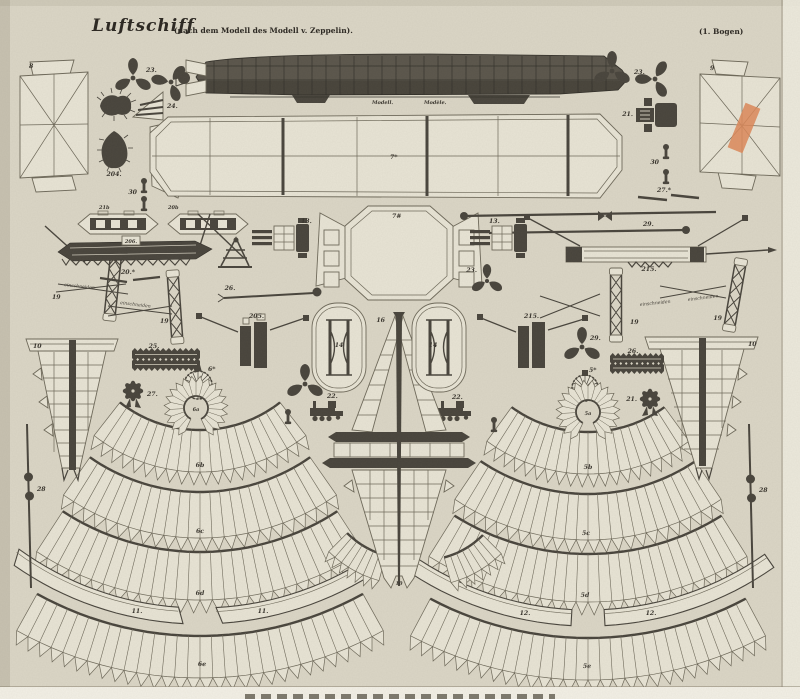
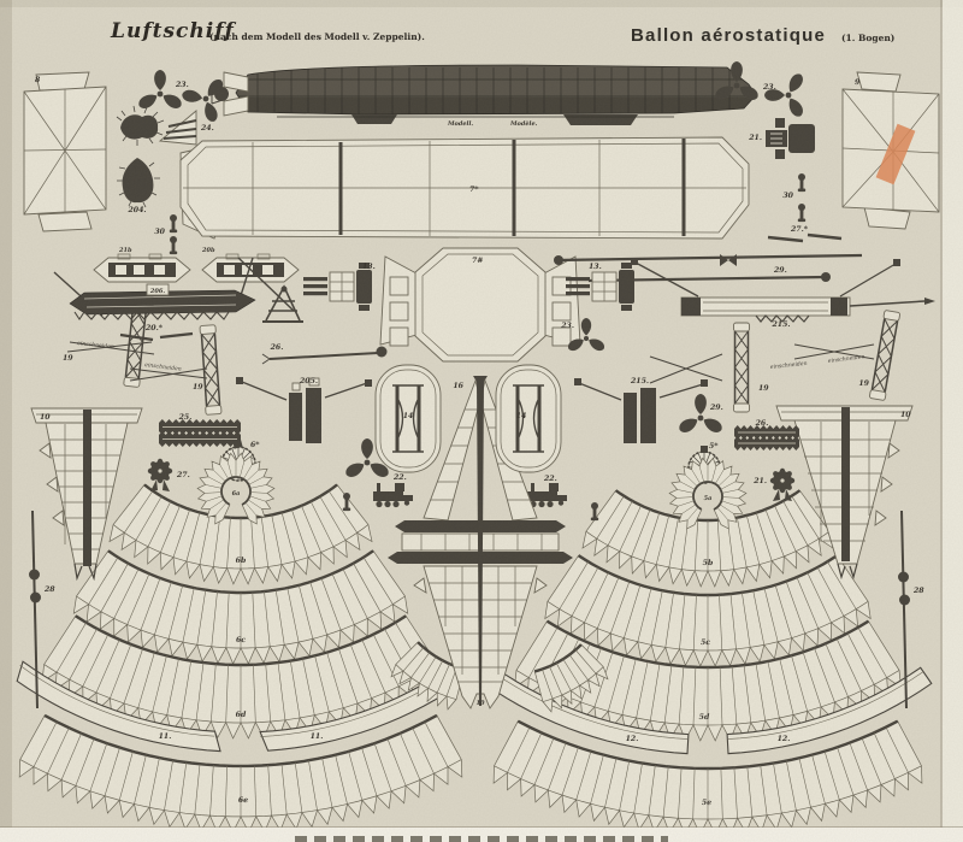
  Luftschiff
  (nach dem Modell des Modell v. Zeppelin).
+ Ballon aérostatique
  (1. Bogen)
